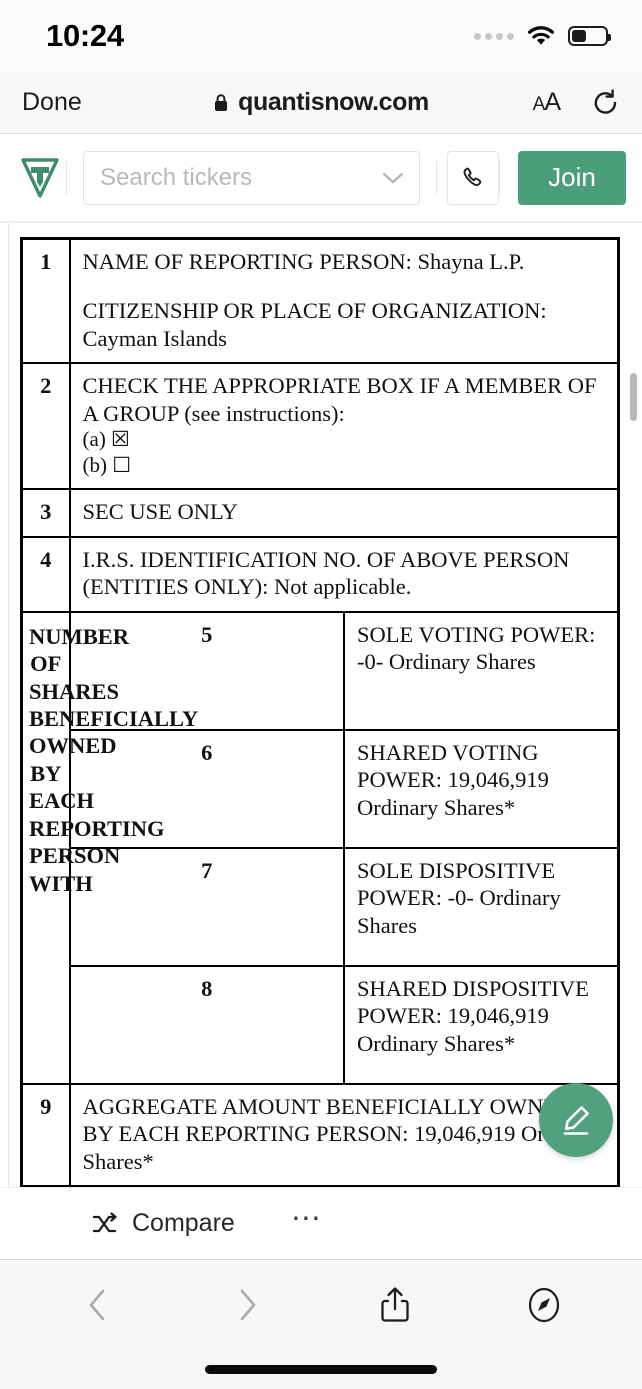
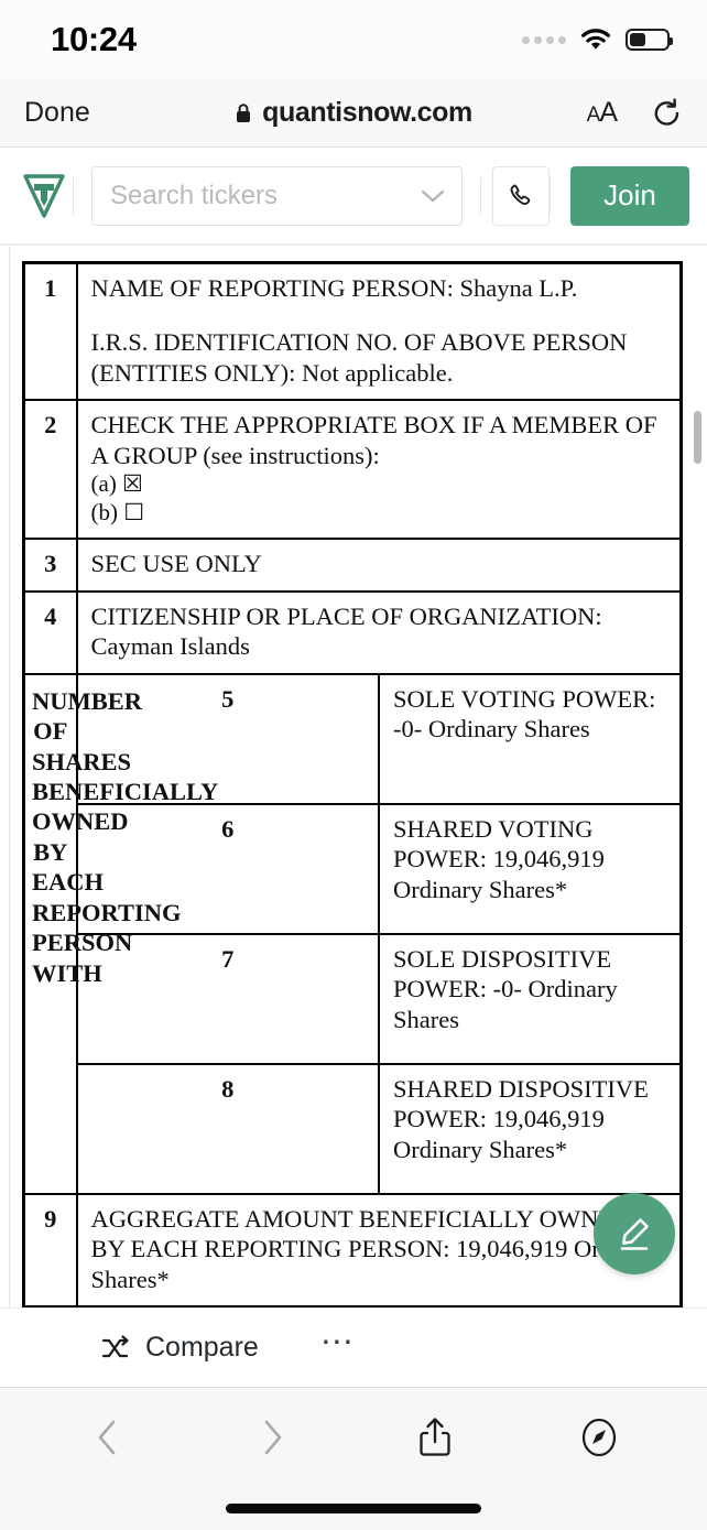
  10:24
  Done
  quantisnow.com
  AA
  Search tickers
  Join
- 1	NAME OF REPORTING PERSON: Shayna L.P. CITIZENSHIP OR PLACE OF ORGANIZATION: Cayman Islands
+ 1	NAME OF REPORTING PERSON: Shayna L.P. I.R.S. IDENTIFICATION NO. OF ABOVE PERSON (ENTITIES ONLY): Not applicable.
  2	CHECK THE APPROPRIATE BOX IF A MEMBER OF A GROUP (see instructions): (a) ☒ (b) ☐
  3	SEC USE ONLY
- 4	I.R.S. IDENTIFICATION NO. OF ABOVE PERSON (ENTITIES ONLY): Not applicable.
+ 4	CITIZENSHIP OR PLACE OF ORGANIZATION: Cayman Islands
  NUMBER OF SHARES BENEFICIALLY OWNED BY EACH REPORTING PERSON WITH	5	SOLE VOTING POWER: -0- Ordinary Shares
  6	SHARED VOTING POWER: 19,046,919 Ordinary Shares*
  7	SOLE DISPOSITIVE POWER: -0- Ordinary Shares
  8	SHARED DISPOSITIVE POWER: 19,046,919 Ordinary Shares*
  9	AGGREGATE AMOUNT BENEFICIALLY OWN BY EACH REPORTING PERSON: 19,046,919 O Shares*
  Compare
  ⋯
